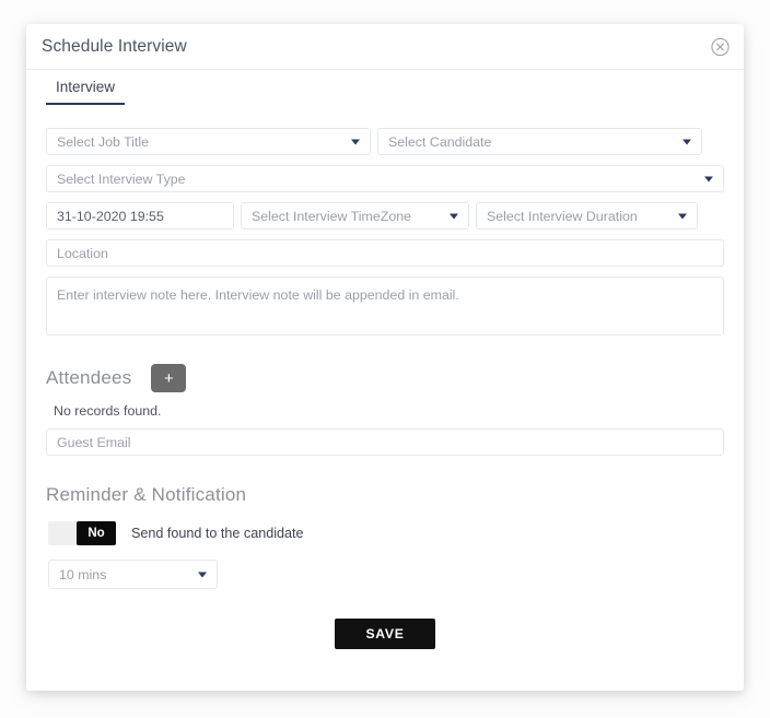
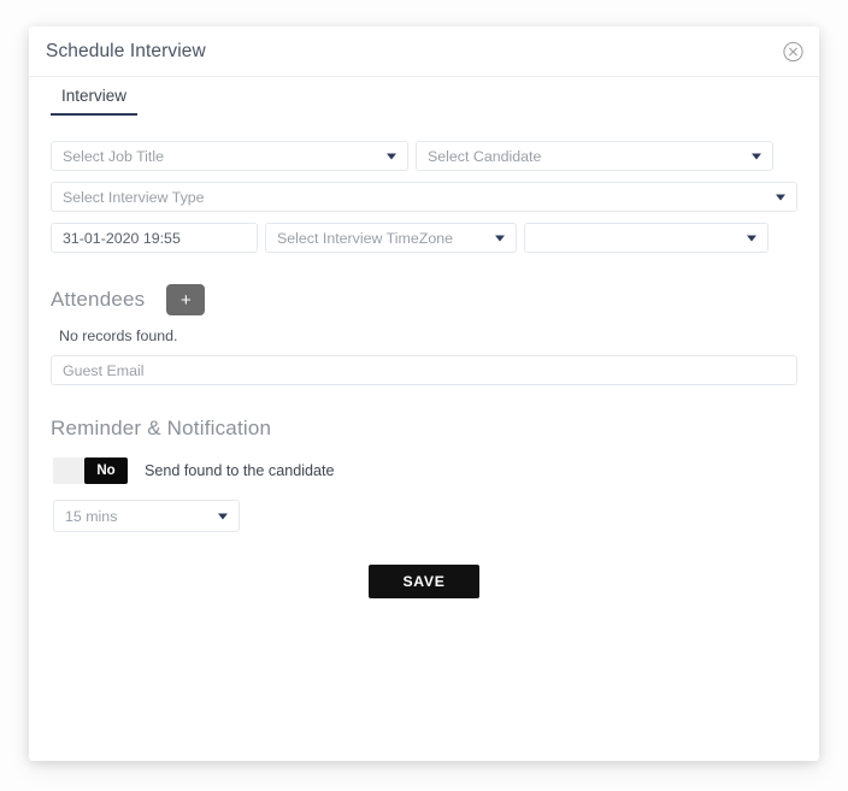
  Schedule Interview
  Interview
  Select Job Title
  Select Candidate
  Select Interview Type
- 31-10-2020 19:55
+ 31-01-2020 19:55
  Select Interview TimeZone
- Select Interview Duration
- Location
- Enter interview note here. Interview note will be appended in email.
  Attendees
  +
  No records found.
  Guest Email
  Reminder & Notification
  No
  Send found to the candidate
- 10 mins
+ 15 mins
  SAVE
